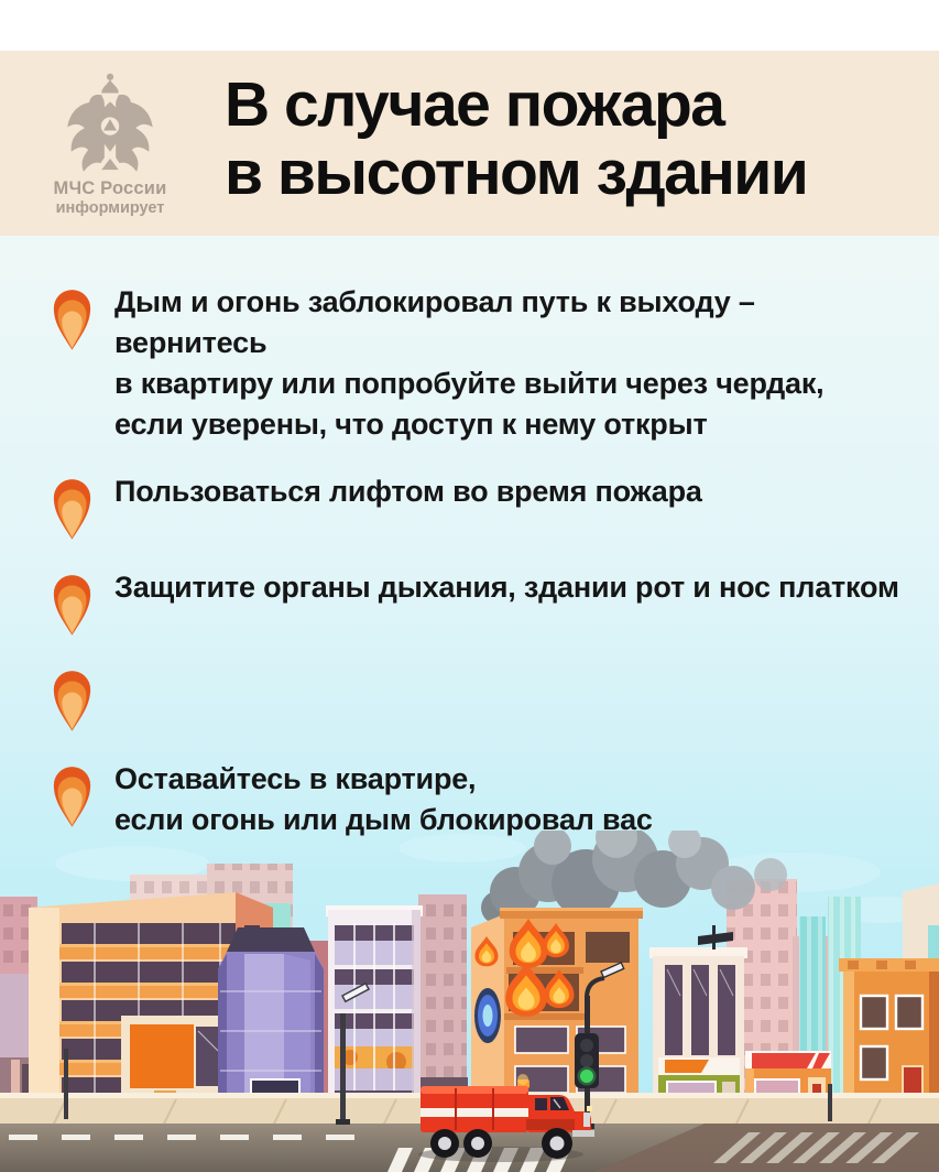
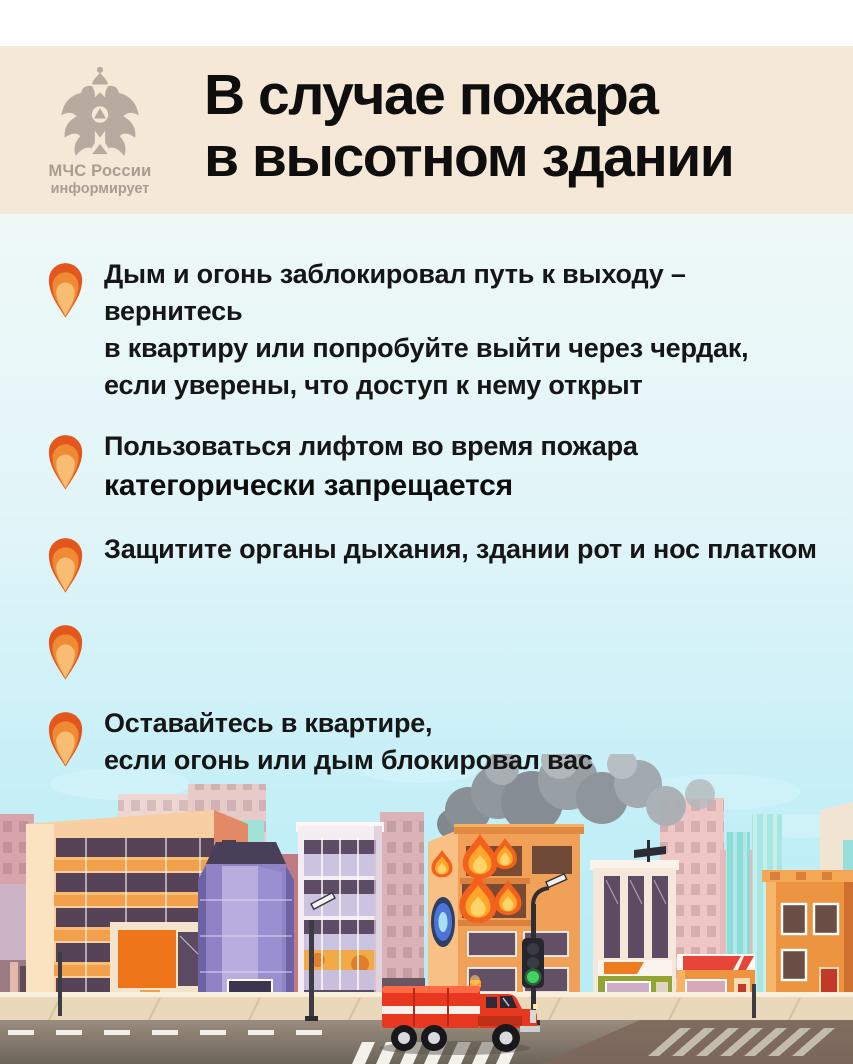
  МЧС России
  информирует
  В случае пожара
  в высотном здании
  Дым и огонь заблокировал путь к выходу – вернитесь
  в квартиру или попробуйте выйти через чердак,
  если уверены, что доступ к нему открыт
  Пользоваться лифтом во время пожара
+ категорически запрещается
  Защитите органы дыхания, здании рот и нос платком
  Оставайтесь в квартире,
  если огонь или дым блокировал вас
